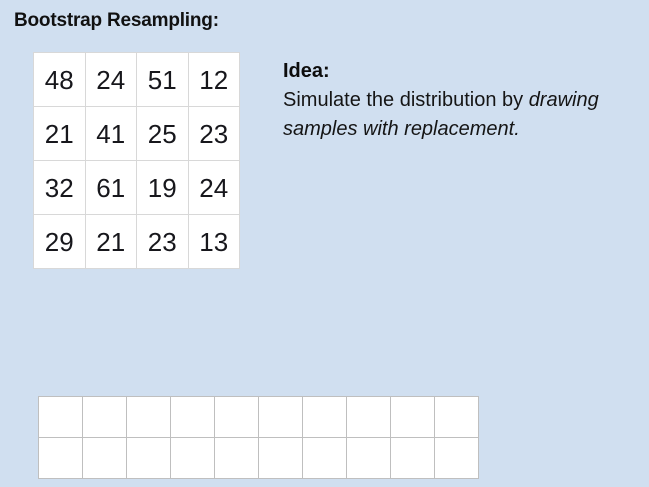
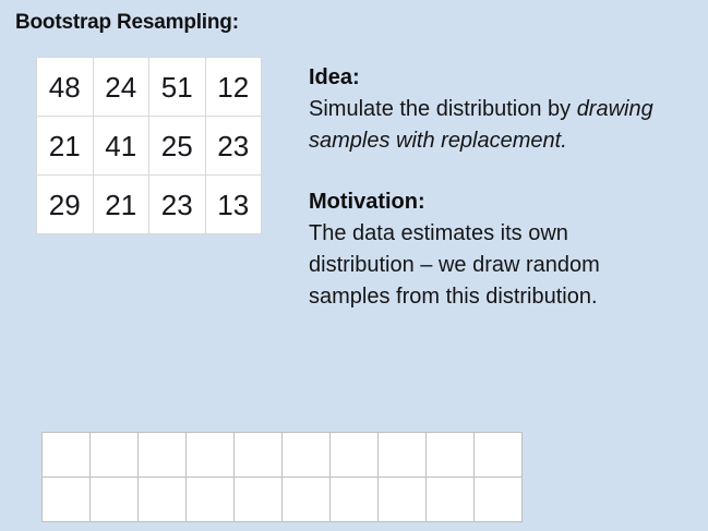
  Bootstrap Resampling:
  48	24	51	12
  21	41	25	23
- 32	61	19	24
  29	21	23	13
  Idea:
  Simulate the distribution by drawing samples with replacement.
+ Motivation:
+ The data estimates its own distribution – we draw random samples from this distribution.
